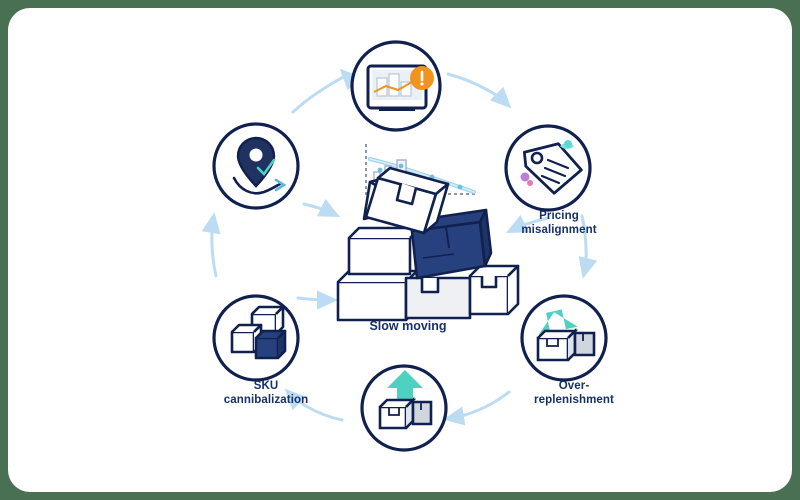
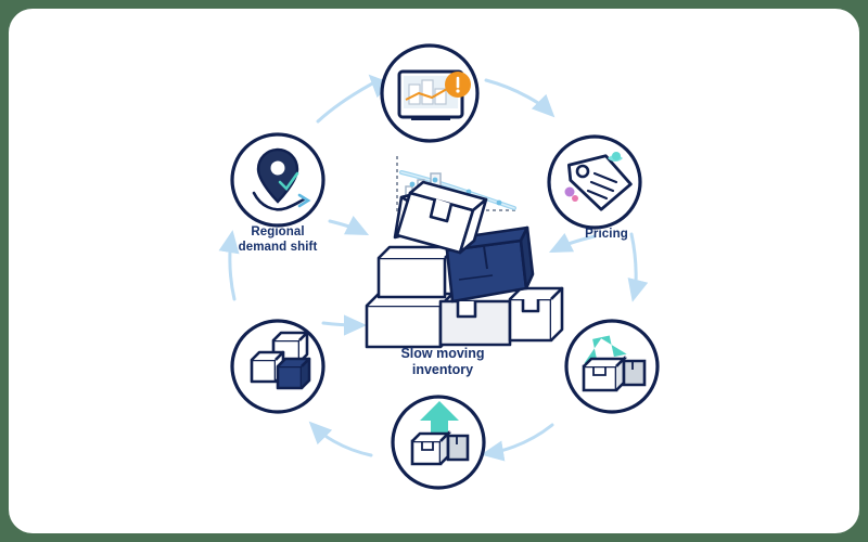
+ Regional
+ demand shift
  Pricing
- misalignment
- Over-
- replenishment
- SKU
- cannibalization
  Slow moving
+ inventory
